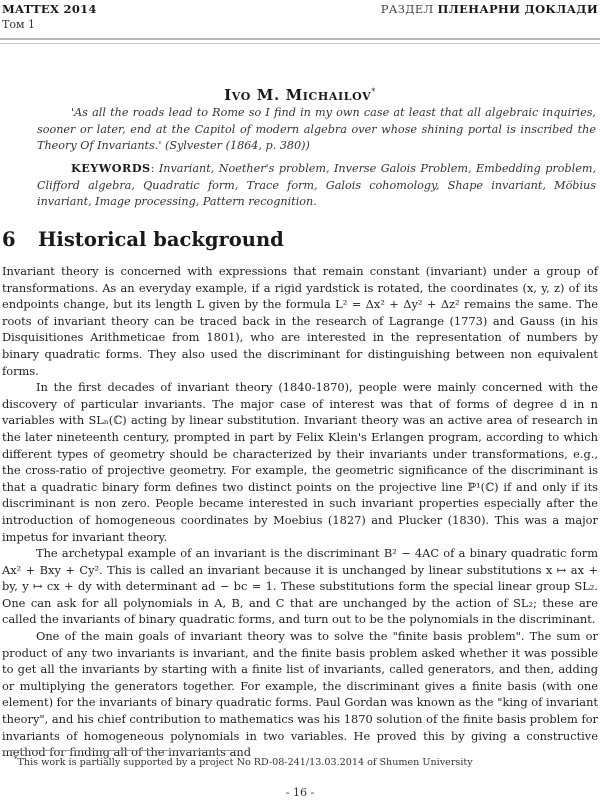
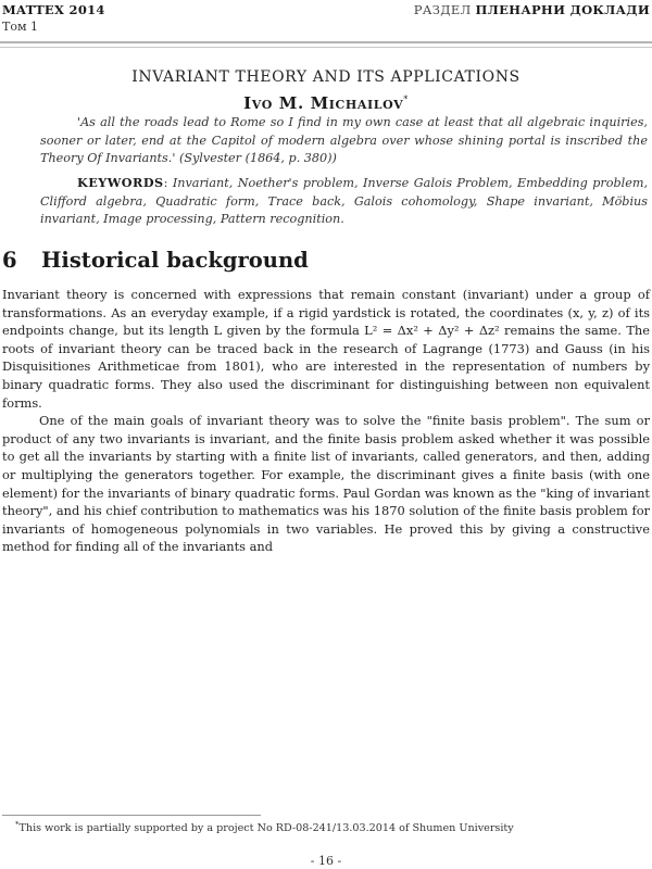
  MATTEX 2014
  Том 1
  РАЗДЕЛ ПЛЕНАРНИ ДОКЛАДИ
+ INVARIANT THEORY AND ITS APPLICATIONS
  Ivo M. Michailov*
  'As all the roads lead to Rome so I find in my own case at least that all algebraic inquiries, sooner or later, end at the Capitol of modern algebra over whose shining portal is inscribed the Theory Of Invariants.' (Sylvester (1864, p. 380))
- KEYWORDS: Invariant, Noether's problem, Inverse Galois Problem, Embedding problem, Clifford algebra, Quadratic form, Trace form, Galois cohomology, Shape invariant, Möbius invariant, Image processing, Pattern recognition.
+ KEYWORDS: Invariant, Noether's problem, Inverse Galois Problem, Embedding problem, Clifford algebra, Quadratic form, Trace back, Galois cohomology, Shape invariant, Möbius invariant, Image processing, Pattern recognition.
  6 Historical background
  Invariant theory is concerned with expressions that remain constant (invariant) under a group of transformations. As an everyday example, if a rigid yardstick is rotated, the coordinates (x, y, z) of its endpoints change, but its length L given by the formula L² = Δx² + Δy² + Δz² remains the same. The roots of invariant theory can be traced back in the research of Lagrange (1773) and Gauss (in his Disquisitiones Arithmeticae from 1801), who are interested in the representation of numbers by binary quadratic forms. They also used the discriminant for distinguishing between non equivalent forms.
- In the first decades of invariant theory (1840-1870), people were mainly concerned with the discovery of particular invariants. The major case of interest was that of forms of degree d in n variables with SLₙ(ℂ) acting by linear substitution. Invariant theory was an active area of research in the later nineteenth century, prompted in part by Felix Klein's Erlangen program, according to which different types of geometry should be characterized by their invariants under transformations, e.g., the cross-ratio of projective geometry. For example, the geometric significance of the discriminant is that a quadratic binary form defines two distinct points on the projective line ℙ¹(ℂ) if and only if its discriminant is non zero. People became interested in such invariant properties especially after the introduction of homogeneous coordinates by Moebius (1827) and Plucker (1830). This was a major impetus for invariant theory.
- The archetypal example of an invariant is the discriminant B² − 4AC of a binary quadratic form Ax² + Bxy + Cy². This is called an invariant because it is unchanged by linear substitutions x ↦ ax + by, y ↦ cx + dy with determinant ad − bc = 1. These substitutions form the special linear group SL₂. One can ask for all polynomials in A, B, and C that are unchanged by the action of SL₂; these are called the invariants of binary quadratic forms, and turn out to be the polynomials in the discriminant.
  One of the main goals of invariant theory was to solve the "finite basis problem". The sum or product of any two invariants is invariant, and the finite basis problem asked whether it was possible to get all the invariants by starting with a finite list of invariants, called generators, and then, adding or multiplying the generators together. For example, the discriminant gives a finite basis (with one element) for the invariants of binary quadratic forms. Paul Gordan was known as the "king of invariant theory", and his chief contribution to mathematics was his 1870 solution of the finite basis problem for invariants of homogeneous polynomials in two variables. He proved this by giving a constructive method for finding all of the invariants and
  *This work is partially supported by a project No RD-08-241/13.03.2014 of Shumen University
  - 16 -
